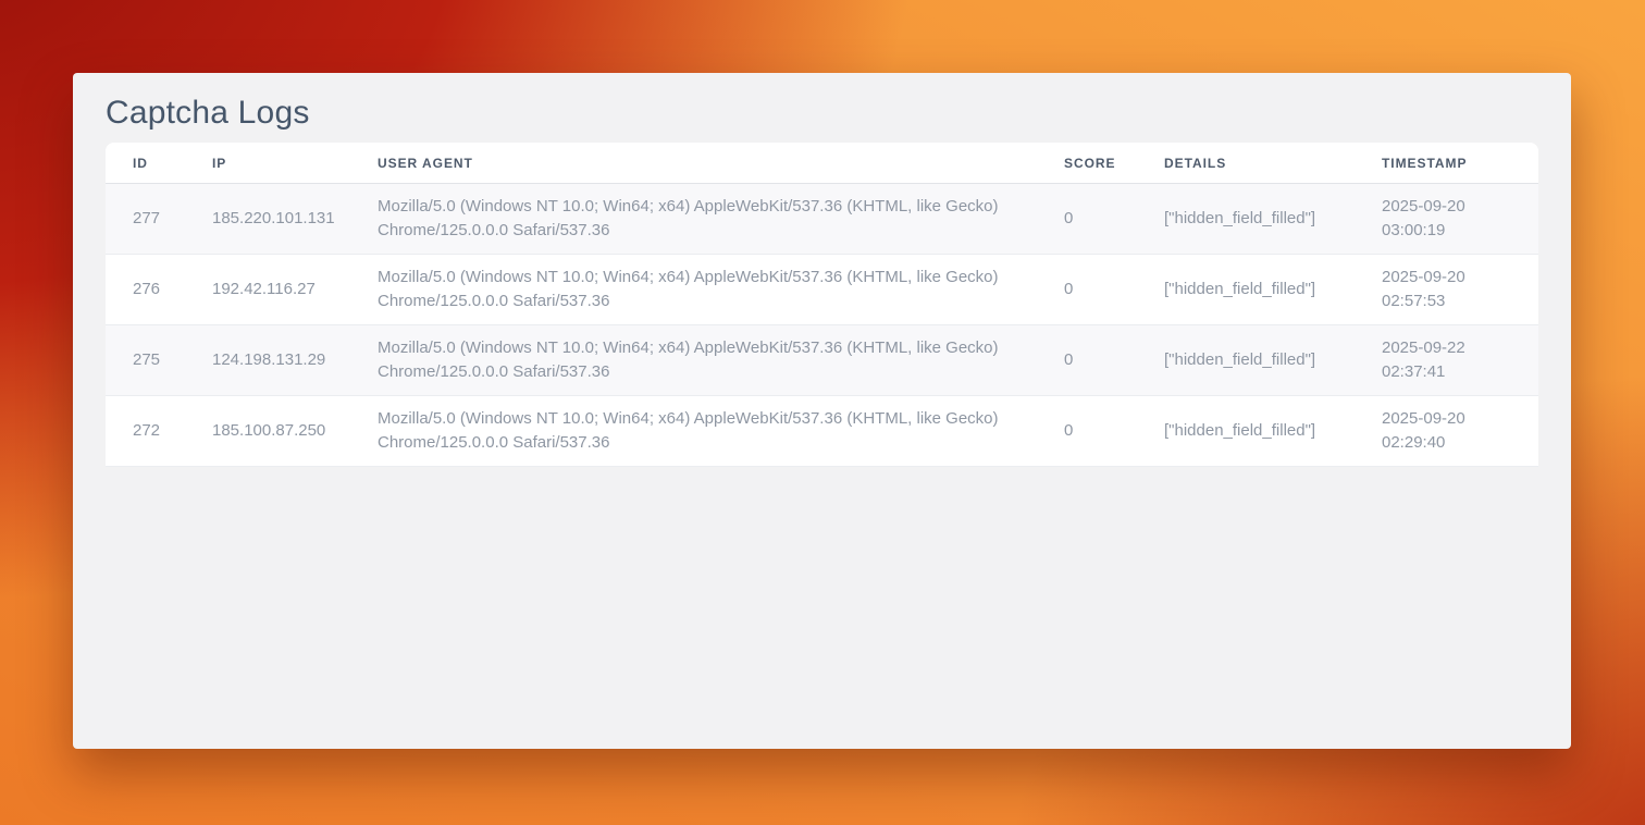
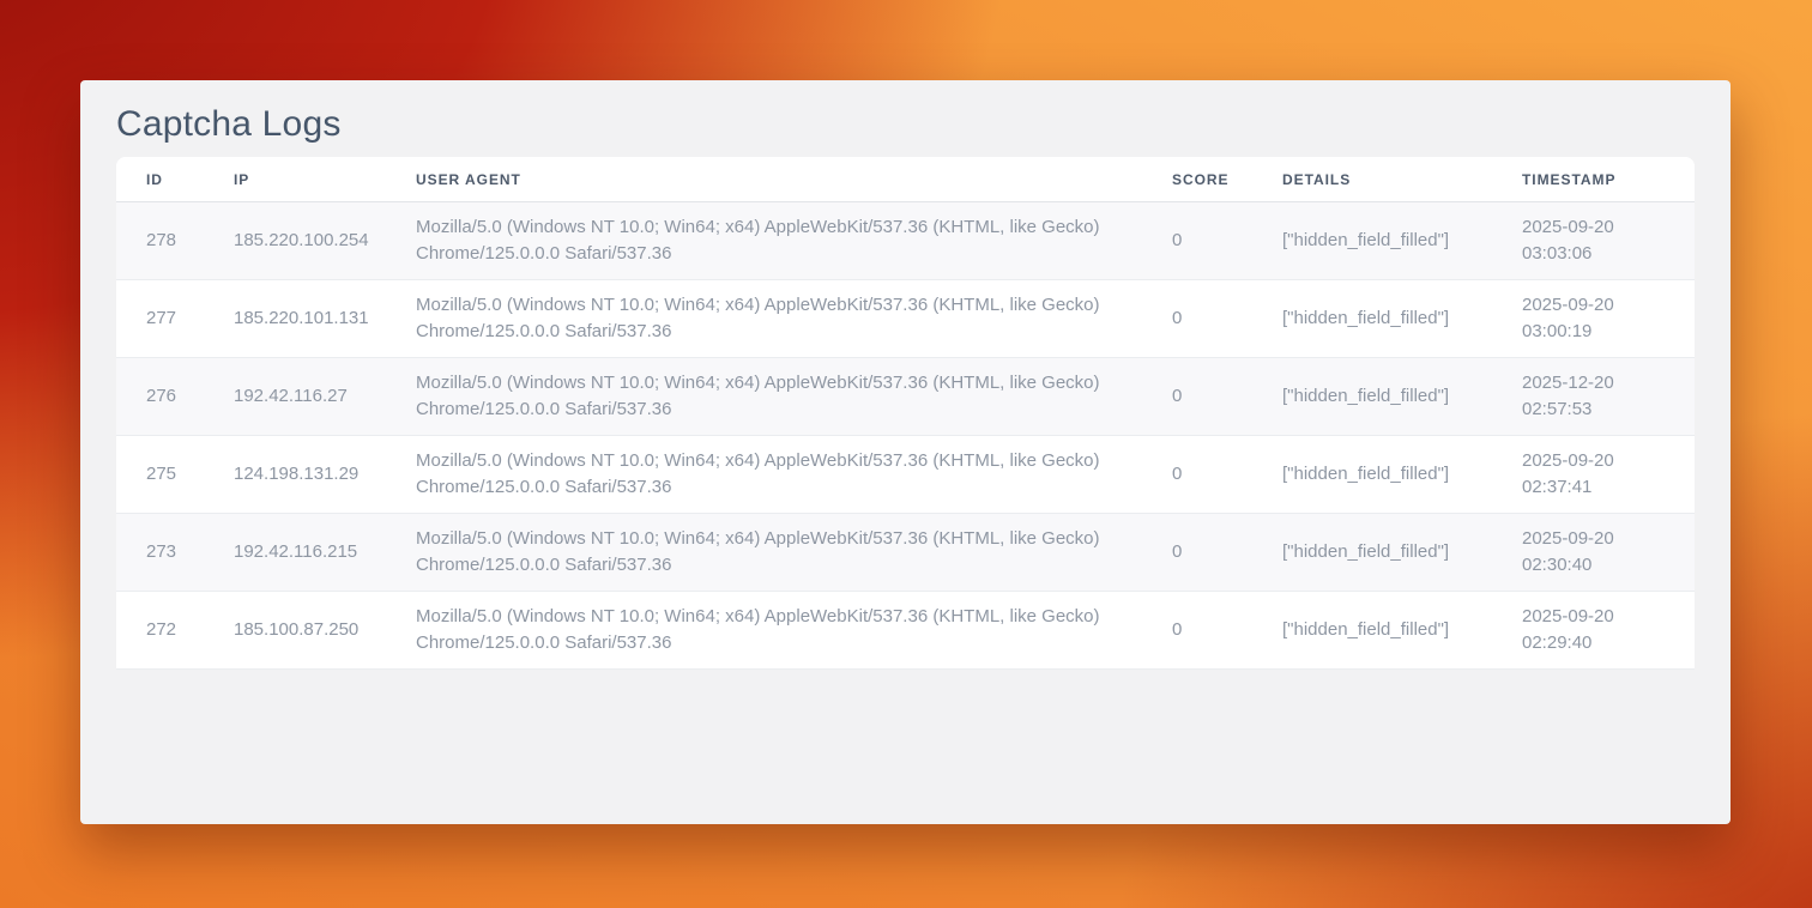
  Captcha Logs
  ID	IP	USER AGENT	SCORE	DETAILS	TIMESTAMP
+ 278	185.220.100.254	Mozilla/5.0 (Windows NT 10.0; Win64; x64) AppleWebKit/537.36 (KHTML, like Gecko) Chrome/125.0.0.0 Safari/537.36	0	["hidden_field_filled"]	2025-09-20 03:03:06
  277	185.220.101.131	Mozilla/5.0 (Windows NT 10.0; Win64; x64) AppleWebKit/537.36 (KHTML, like Gecko) Chrome/125.0.0.0 Safari/537.36	0	["hidden_field_filled"]	2025-09-20 03:00:19
- 276	192.42.116.27	Mozilla/5.0 (Windows NT 10.0; Win64; x64) AppleWebKit/537.36 (KHTML, like Gecko) Chrome/125.0.0.0 Safari/537.36	0	["hidden_field_filled"]	2025-09-20 02:57:53
+ 276	192.42.116.27	Mozilla/5.0 (Windows NT 10.0; Win64; x64) AppleWebKit/537.36 (KHTML, like Gecko) Chrome/125.0.0.0 Safari/537.36	0	["hidden_field_filled"]	2025-12-20 02:57:53
- 275	124.198.131.29	Mozilla/5.0 (Windows NT 10.0; Win64; x64) AppleWebKit/537.36 (KHTML, like Gecko) Chrome/125.0.0.0 Safari/537.36	0	["hidden_field_filled"]	2025-09-22 02:37:41
+ 275	124.198.131.29	Mozilla/5.0 (Windows NT 10.0; Win64; x64) AppleWebKit/537.36 (KHTML, like Gecko) Chrome/125.0.0.0 Safari/537.36	0	["hidden_field_filled"]	2025-09-20 02:37:41
+ 273	192.42.116.215	Mozilla/5.0 (Windows NT 10.0; Win64; x64) AppleWebKit/537.36 (KHTML, like Gecko) Chrome/125.0.0.0 Safari/537.36	0	["hidden_field_filled"]	2025-09-20 02:30:40
  272	185.100.87.250	Mozilla/5.0 (Windows NT 10.0; Win64; x64) AppleWebKit/537.36 (KHTML, like Gecko) Chrome/125.0.0.0 Safari/537.36	0	["hidden_field_filled"]	2025-09-20 02:29:40
